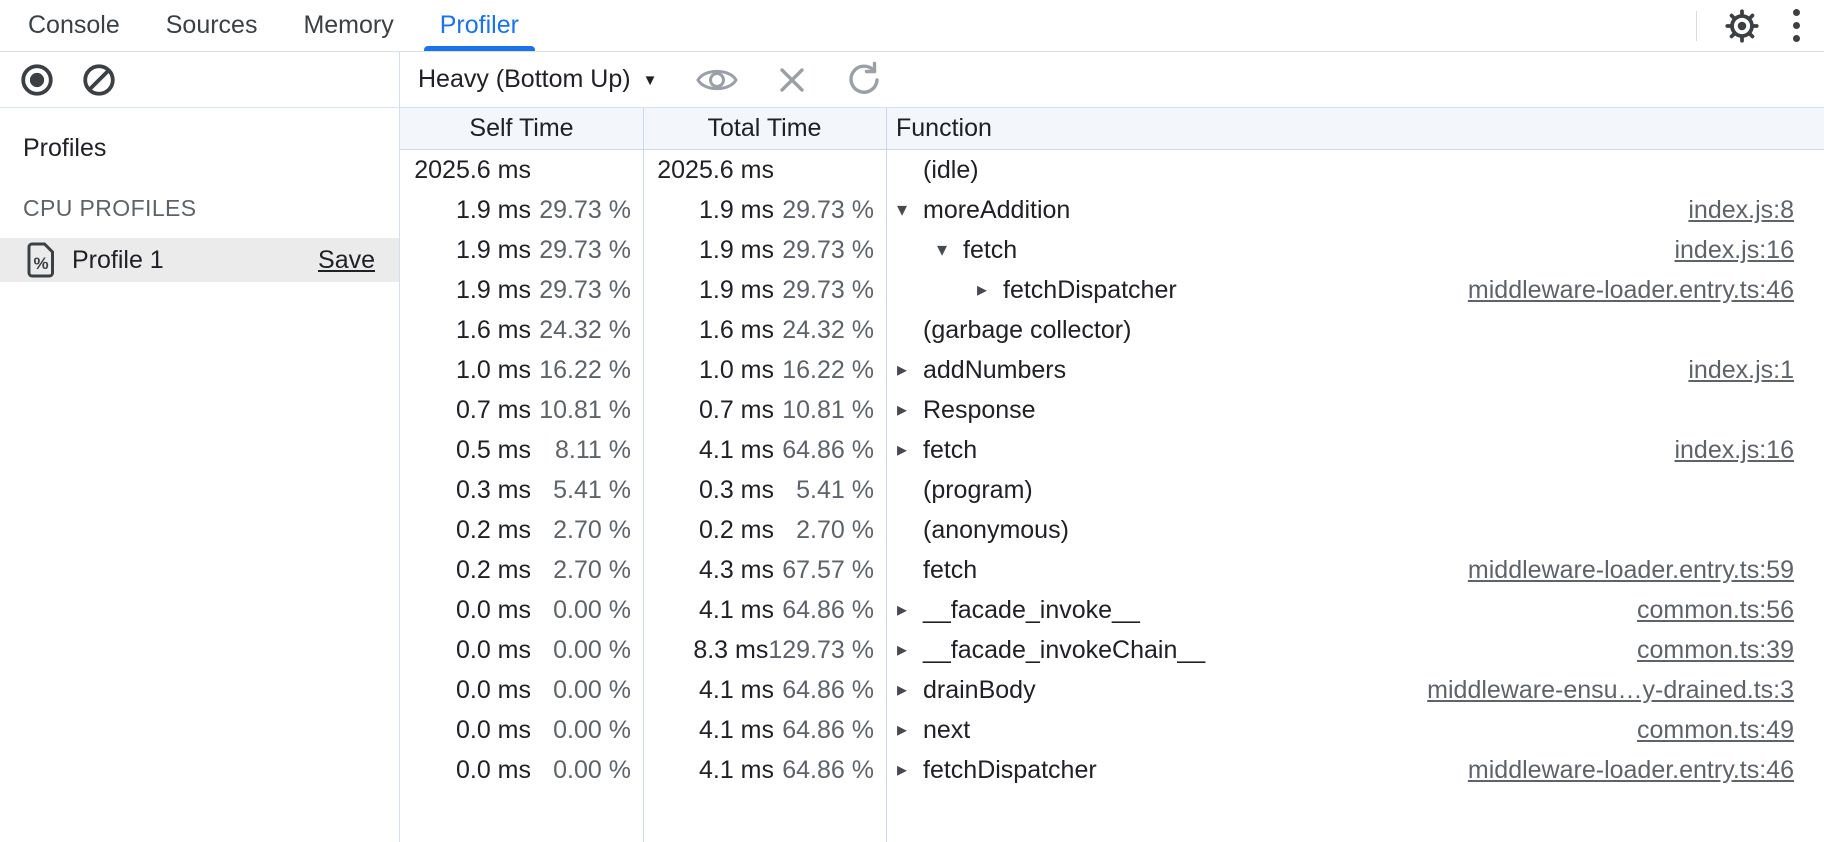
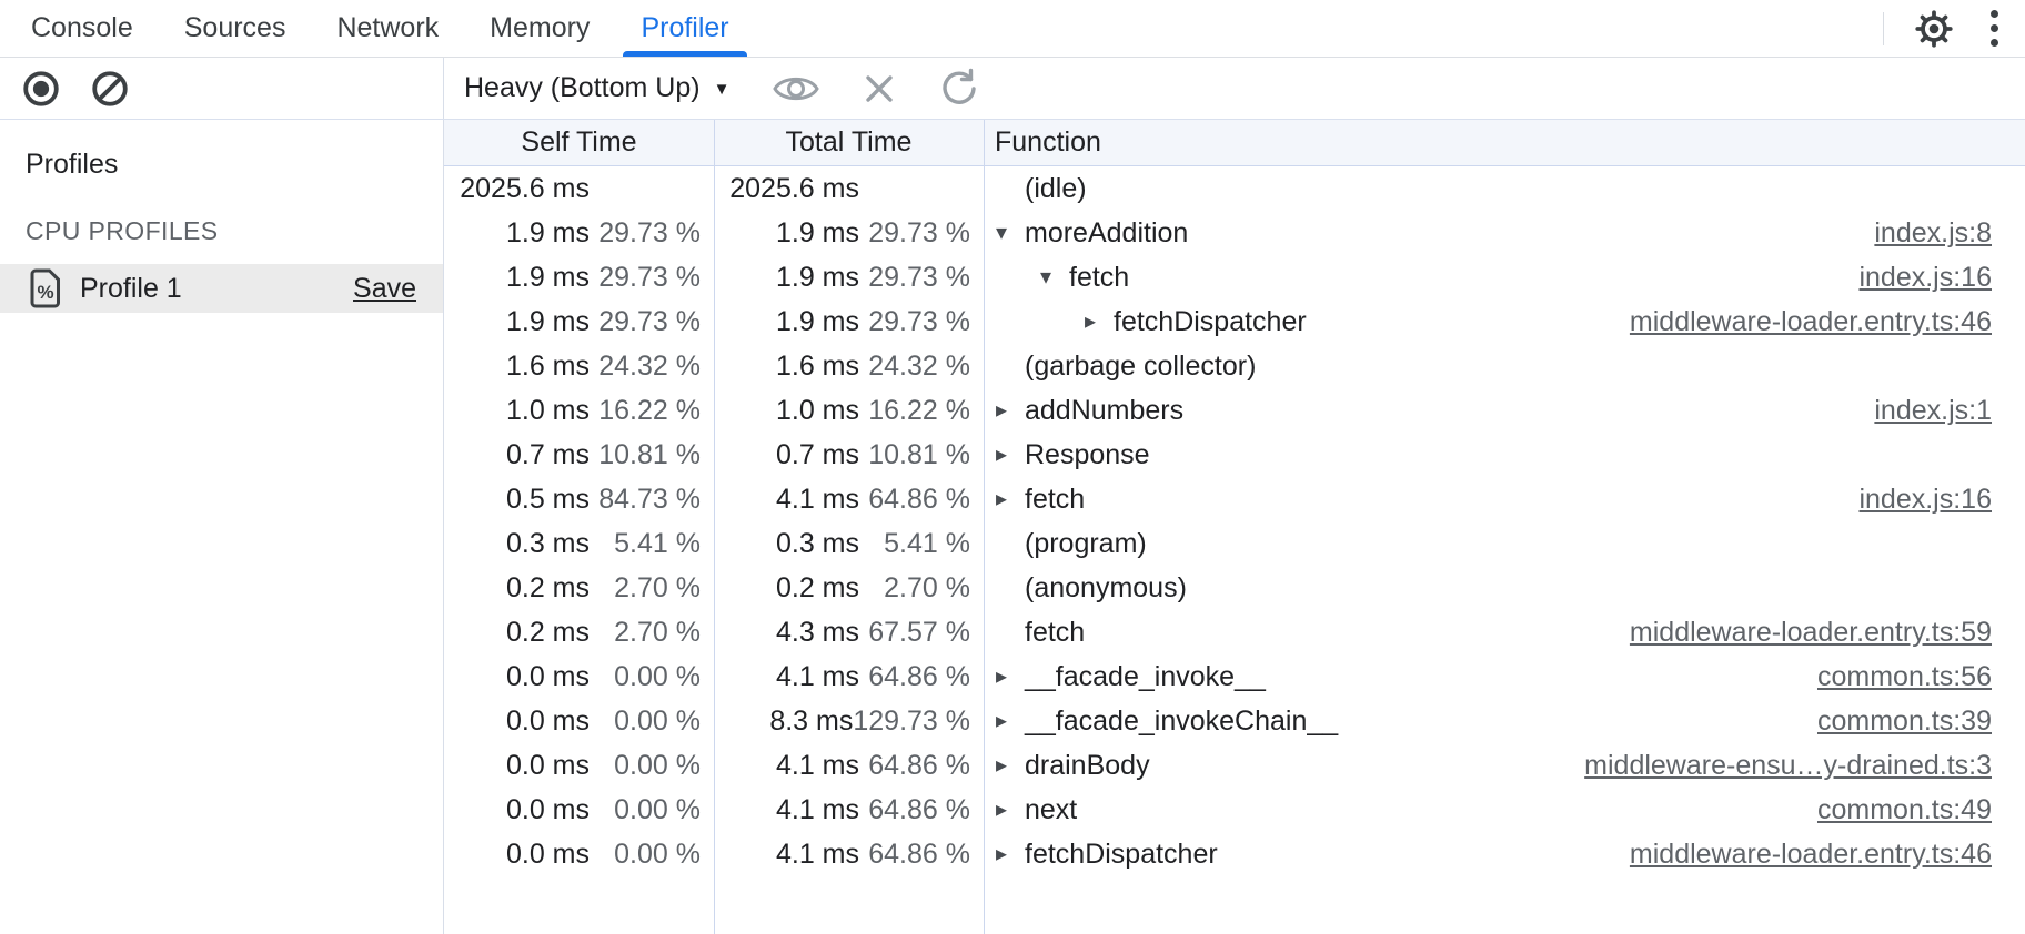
  Console
  Sources
+ Network
  Memory
  Profiler
  Heavy (Bottom Up)
  ▼
  Profiles
  CPU PROFILES
  %
  Profile 1
  Save
  Self Time
  Total Time
  Function
  2025.6 ms
  2025.6 ms
  (idle)
  1.9 ms
  29.73 %
  1.9 ms
  29.73 %
  ▾
  moreAddition
  index.js:8
  1.9 ms
  29.73 %
  1.9 ms
  29.73 %
  ▾
  fetch
  index.js:16
  1.9 ms
  29.73 %
  1.9 ms
  29.73 %
  ▸
  fetchDispatcher
  middleware-loader.entry.ts:46
  1.6 ms
  24.32 %
  1.6 ms
  24.32 %
  (garbage collector)
  1.0 ms
  16.22 %
  1.0 ms
  16.22 %
  ▸
  addNumbers
  index.js:1
  0.7 ms
  10.81 %
  0.7 ms
  10.81 %
  ▸
  Response
  0.5 ms
- 8.11 %
+ 84.73 %
  4.1 ms
  64.86 %
  ▸
  fetch
  index.js:16
  0.3 ms
  5.41 %
  0.3 ms
  5.41 %
  (program)
  0.2 ms
  2.70 %
  0.2 ms
  2.70 %
  (anonymous)
  0.2 ms
  2.70 %
  4.3 ms
  67.57 %
  fetch
  middleware-loader.entry.ts:59
  0.0 ms
  0.00 %
  4.1 ms
  64.86 %
  ▸
  __facade_invoke__
  common.ts:56
  0.0 ms
  0.00 %
  8.3 ms
  129.73 %
  ▸
  __facade_invokeChain__
  common.ts:39
  0.0 ms
  0.00 %
  4.1 ms
  64.86 %
  ▸
  drainBody
  middleware-ensu…y-drained.ts:3
  0.0 ms
  0.00 %
  4.1 ms
  64.86 %
  ▸
  next
  common.ts:49
  0.0 ms
  0.00 %
  4.1 ms
  64.86 %
  ▸
  fetchDispatcher
  middleware-loader.entry.ts:46
